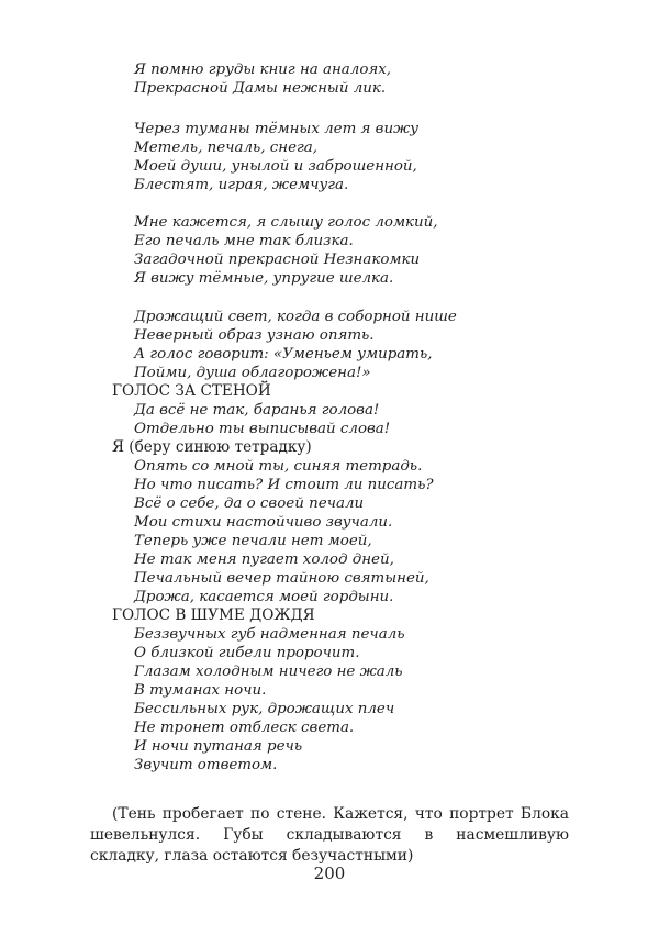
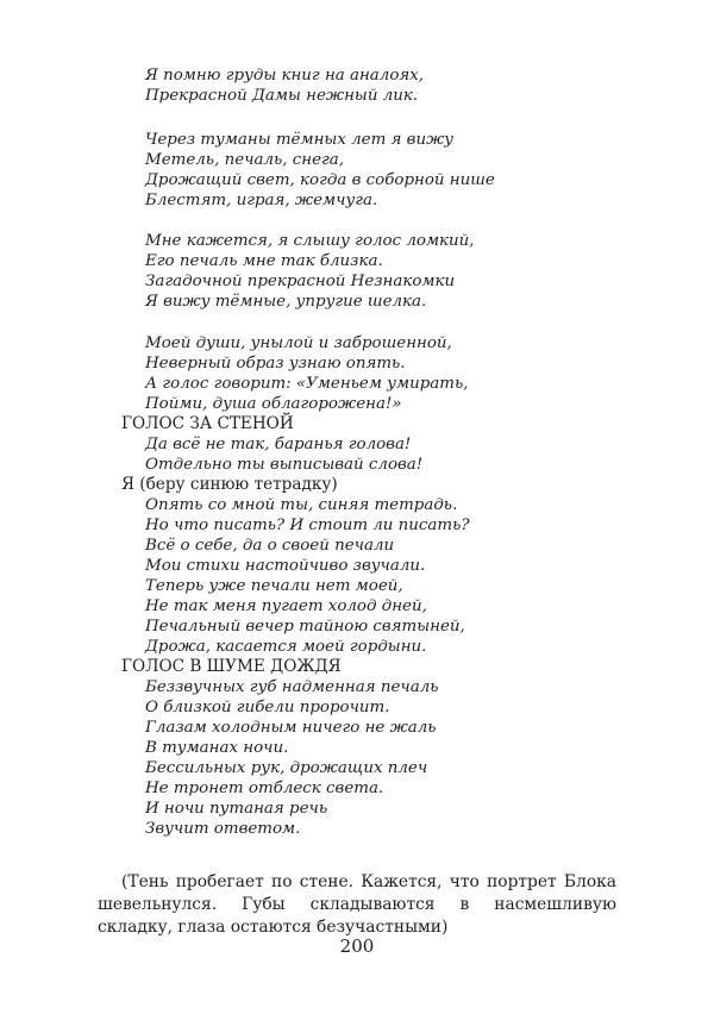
  Я помню груды книг на аналоях,
  Прекрасной Дамы нежный лик.
  Через туманы тёмных лет я вижу
  Метель, печаль, снега,
- Моей души, унылой и заброшенной,
+ Дрожащий свет, когда в соборной нише
  Блестят, играя, жемчуга.
  Мне кажется, я слышу голос ломкий,
  Его печаль мне так близка.
  Загадочной прекрасной Незнакомки
  Я вижу тёмные, упругие шелка.
- Дрожащий свет, когда в соборной нише
+ Моей души, унылой и заброшенной,
  Неверный образ узнаю опять.
  А голос говорит: «Уменьем умирать,
  Пойми, душа облагорожена!»
  ГОЛОС ЗА СТЕНОЙ
  Да всё не так, баранья голова!
  Отдельно ты выписывай слова!
  Я (беру синюю тетрадку)
  Опять со мной ты, синяя тетрадь.
  Но что писать? И стоит ли писать?
  Всё о себе, да о своей печали
  Мои стихи настойчиво звучали.
  Теперь уже печали нет моей,
  Не так меня пугает холод дней,
  Печальный вечер тайною святыней,
  Дрожа, касается моей гордыни.
  ГОЛОС В ШУМЕ ДОЖДЯ
  Беззвучных губ надменная печаль
  О близкой гибели пророчит.
  Глазам холодным ничего не жаль
  В туманах ночи.
  Бессильных рук, дрожащих плеч
  Не тронет отблеск света.
  И ночи путаная речь
  Звучит ответом.
  (Тень пробегает по стене. Кажется, что портрет Блока шевельнулся. Губы складываются в насмешливую складку, глаза остаются безучастными)
  200
